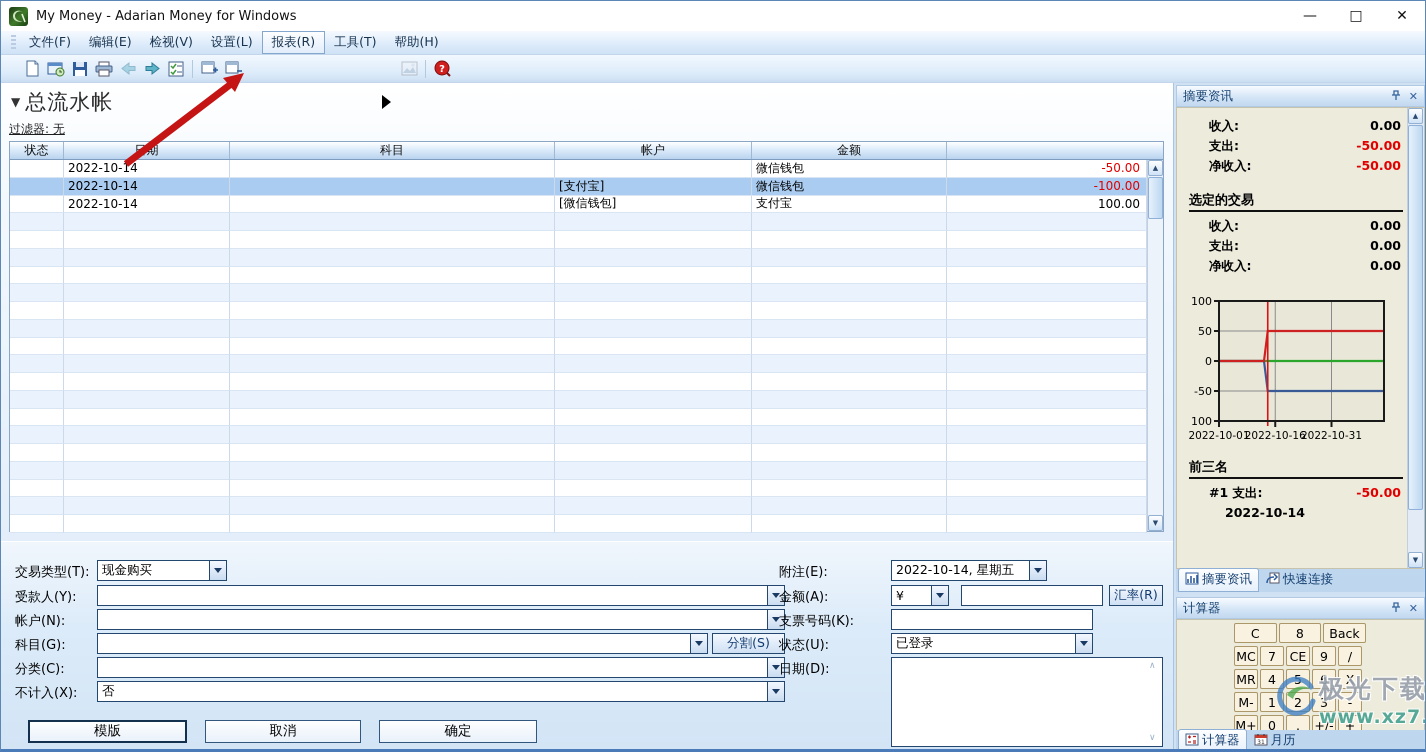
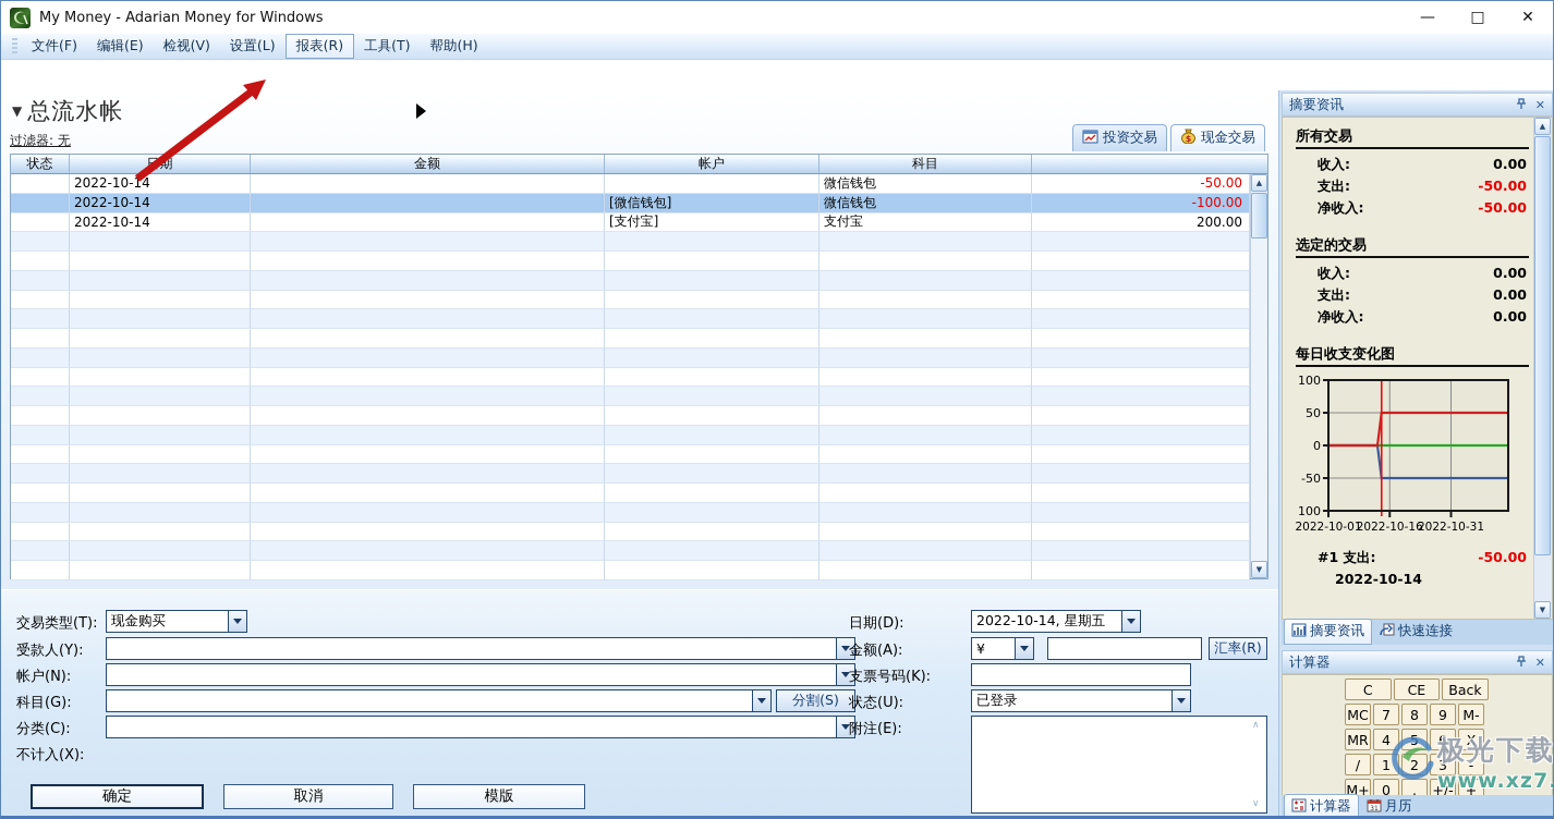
  My Money - Adarian Money for Windows
  —
  □
  ✕
  文件(F)
  编辑(E)
  检视(V)
  设置(L)
  报表(R)
  工具(T)
  帮助(H)
- ?
  ▼ 总流水帐
  过滤器: 无
+ 投资交易
+ $
+ 现金交易
  状态
- 科目
+ 金额
  帐户
- 金额
+ 科目
  2022-10-14
  微信钱包
  -50.00
  2022-10-14
- [支付宝]
+ [微信钱包]
  微信钱包
  -100.00
  2022-10-14
- [微信钱包]
+ [支付宝]
  支付宝
- 100.00
+ 200.00
  ▲
  ▼
  交易类型(T):
  现金购买
  受款人(Y):
  帐户(N):
  科目(G):
  分割(S)
  分类(C):
  不计入(X):
- 否
- 附注(E):
+ 日期(D):
  2022-10-14, 星期五
  金额(A):
  ¥
  汇率(R)
  支票号码(K):
  状态(U):
  已登录
- 日期(D):
+ 附注(E):
  ∧
  ∨
- 模版
+ 确定
  取消
- 确定
+ 模版
  摘要资讯
  ✕
+ 所有交易
  收入:
  0.00
  支出:
  -50.00
  净收入:
  -50.00
  选定的交易
  收入:
  0.00
  支出:
  0.00
  净收入:
  0.00
+ 每日收支变化图
  100
  50
  0
  -50
  100
  2022-10-01
  2022-10-16
  2022-10-31
- 前三名
  #1 支出:
  -50.00
  2022-10-14
  ▲
  ▼
  摘要资讯
  快速连接
  计算器
  ✕
  C
- 8
+ CE
  Back
  MC
  7
- CE
+ 8
  9
- /
+ M-
  MR
  4
  5
  6
  X
- M-
+ /
  1
  2
  3
  -
  M+
  0
  .
  +/-
  +
  计算器
  月历
  极光下载
